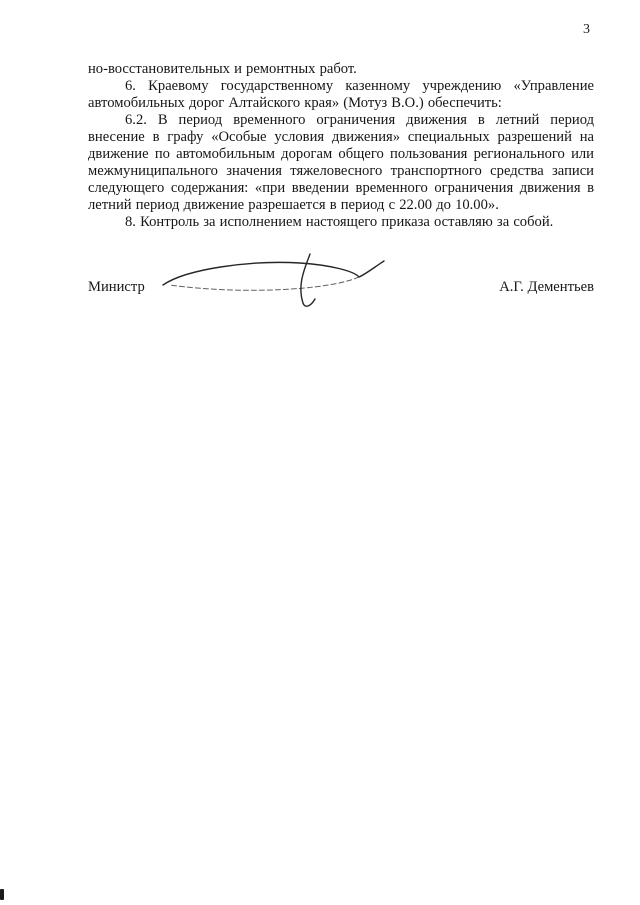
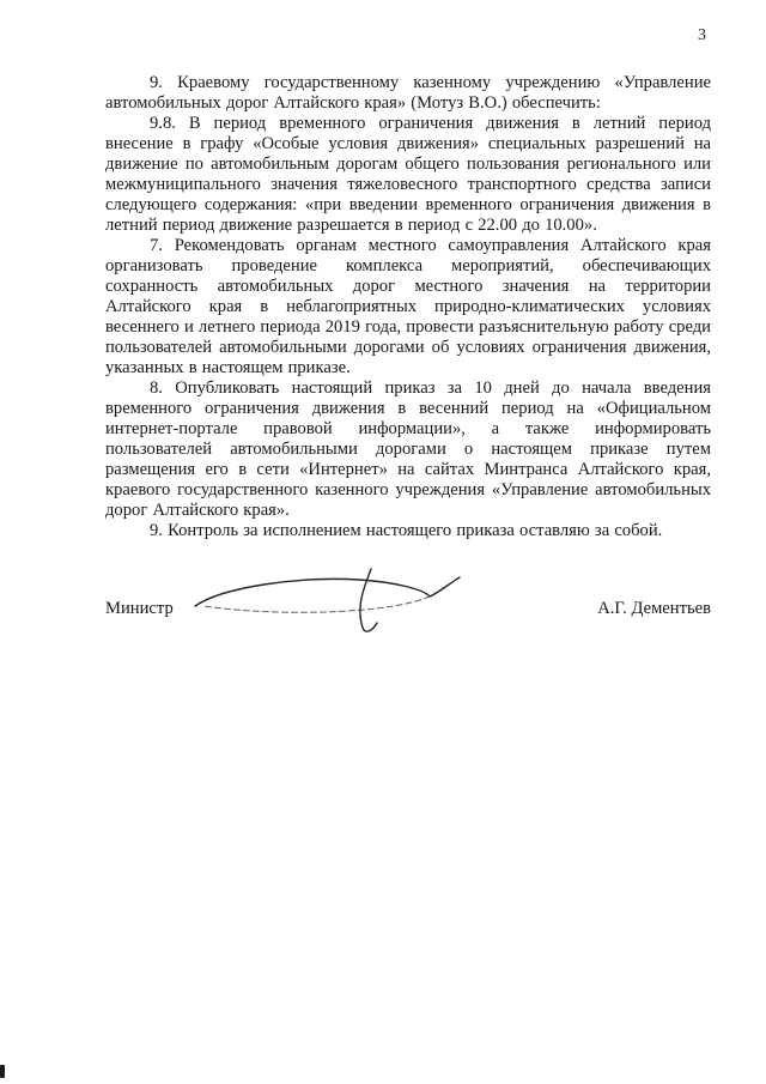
  3
- но-восстановительных и ремонтных работ.
- 6. Краевому государственному казенному учреждению «Управление автомобильных дорог Алтайского края» (Мотуз В.О.) обеспечить:
+ 9. Краевому государственному казенному учреждению «Управление автомобильных дорог Алтайского края» (Мотуз В.О.) обеспечить:
- 6.2. В период временного ограничения движения в летний период внесение в графу «Особые условия движения» специальных разрешений на движение по автомобильным дорогам общего пользования регионального или межмуниципального значения тяжеловесного транспортного средства записи следующего содержания: «при введении временного ограничения движения в летний период движение разрешается в период с 22.00 до 10.00».
+ 9.8. В период временного ограничения движения в летний период внесение в графу «Особые условия движения» специальных разрешений на движение по автомобильным дорогам общего пользования регионального или межмуниципального значения тяжеловесного транспортного средства записи следующего содержания: «при введении временного ограничения движения в летний период движение разрешается в период с 22.00 до 10.00».
+ 7. Рекомендовать органам местного самоуправления Алтайского края организовать проведение комплекса мероприятий, обеспечивающих сохранность автомобильных дорог местного значения на территории Алтайского края в неблагоприятных природно-климатических условиях весеннего и летнего периода 2019 года, провести разъяснительную работу среди пользователей автомобильными дорогами об условиях ограничения движения, указанных в настоящем приказе.
+ 8. Опубликовать настоящий приказ за 10 дней до начала введения временного ограничения движения в весенний период на «Официальном интернет-портале правовой информации», а также информировать пользователей автомобильными дорогами о настоящем приказе путем размещения его в сети «Интернет» на сайтах Минтранса Алтайского края, краевого государственного казенного учреждения «Управление автомобильных дорог Алтайского края».
- 8. Контроль за исполнением настоящего приказа оставляю за собой.
+ 9. Контроль за исполнением настоящего приказа оставляю за собой.
  Министр
  А.Г. Дементьев
